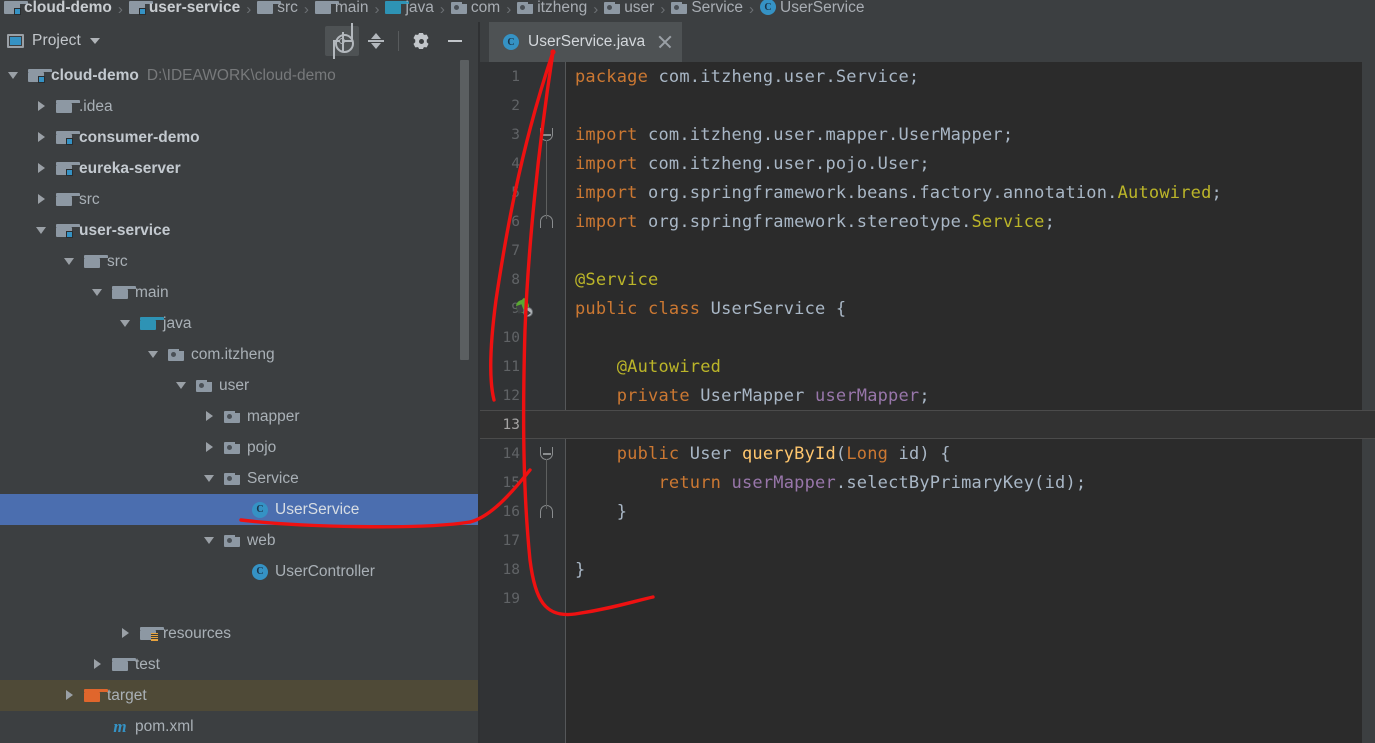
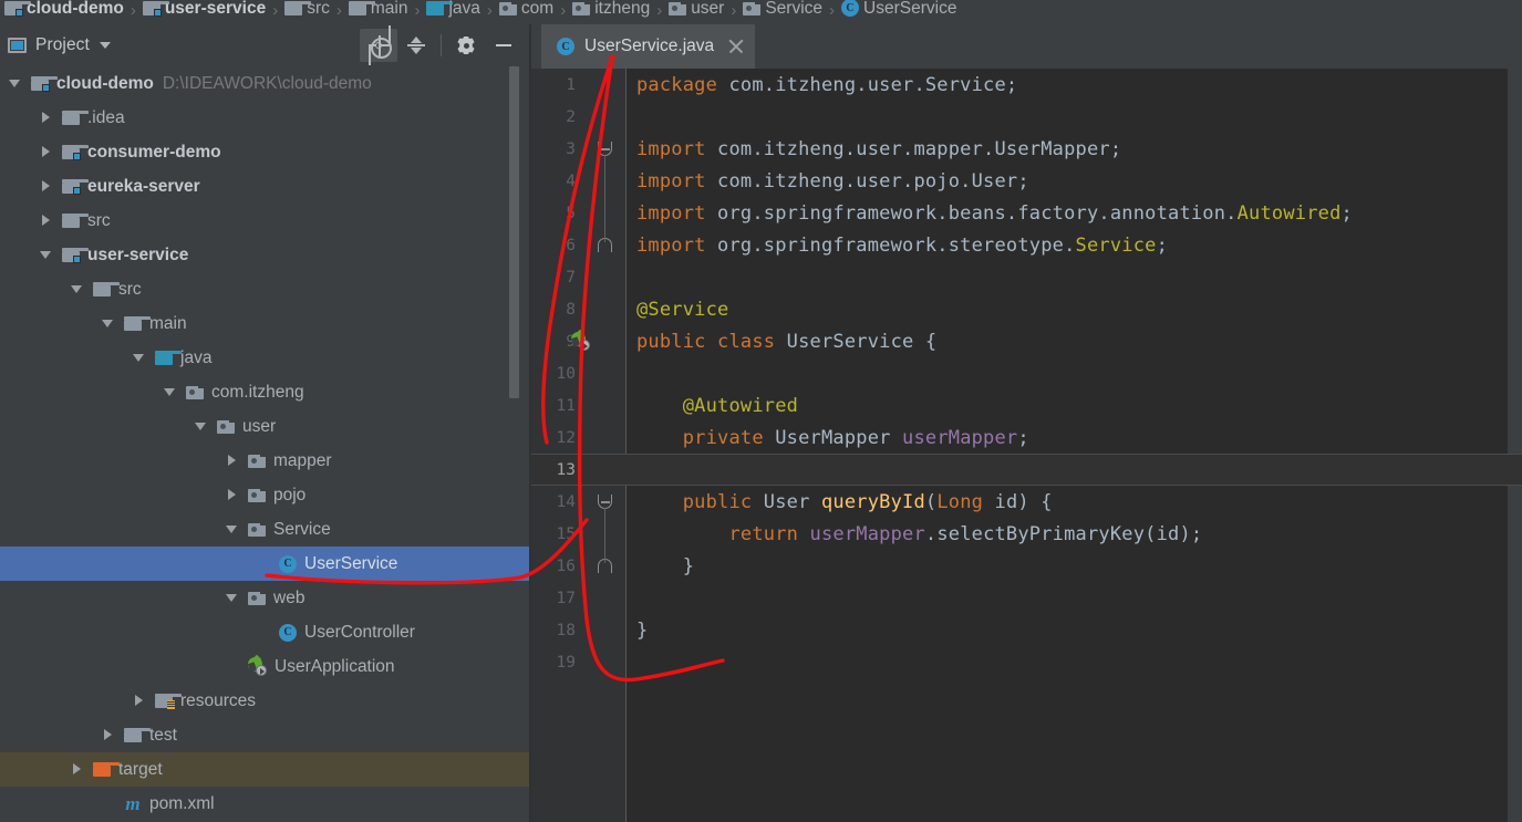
  cloud-demo
  ›
  user-service
  ›
  src
  ›
  main
  ›
  java
  ›
  com
  ›
  itzheng
  ›
  user
  ›
  Service
  ›
  C
  UserService
  Project
  cloud-demo
  D:\IDEAWORK\cloud-demo
  .idea
  consumer-demo
  eureka-server
  src
  user-service
  src
  main
  java
  com.itzheng
  user
  mapper
  pojo
  Service
  C
  UserService
  web
  C
  UserController
+ UserApplication
  resources
  test
  target
  m
  pom.xml
  C
  UserService.java
  1
  package com.itzheng.user.Service;
  2
  3
  import com.itzheng.user.mapper.UserMapper;
  4
  import com.itzheng.user.pojo.User;
  import org.springframework.beans.factory.annotation.Autowired;
  6
  import org.springframework.stereotype.Service;
  7
  8
  @Service
  public class UserService {
  10
  11
  @Autowired
  12
  private UserMapper userMapper;
  13
  14
  public User queryById(Long id) {
  15
  return userMapper.selectByPrimaryKey(id);
  16
  }
  17
  18
  }
  19
